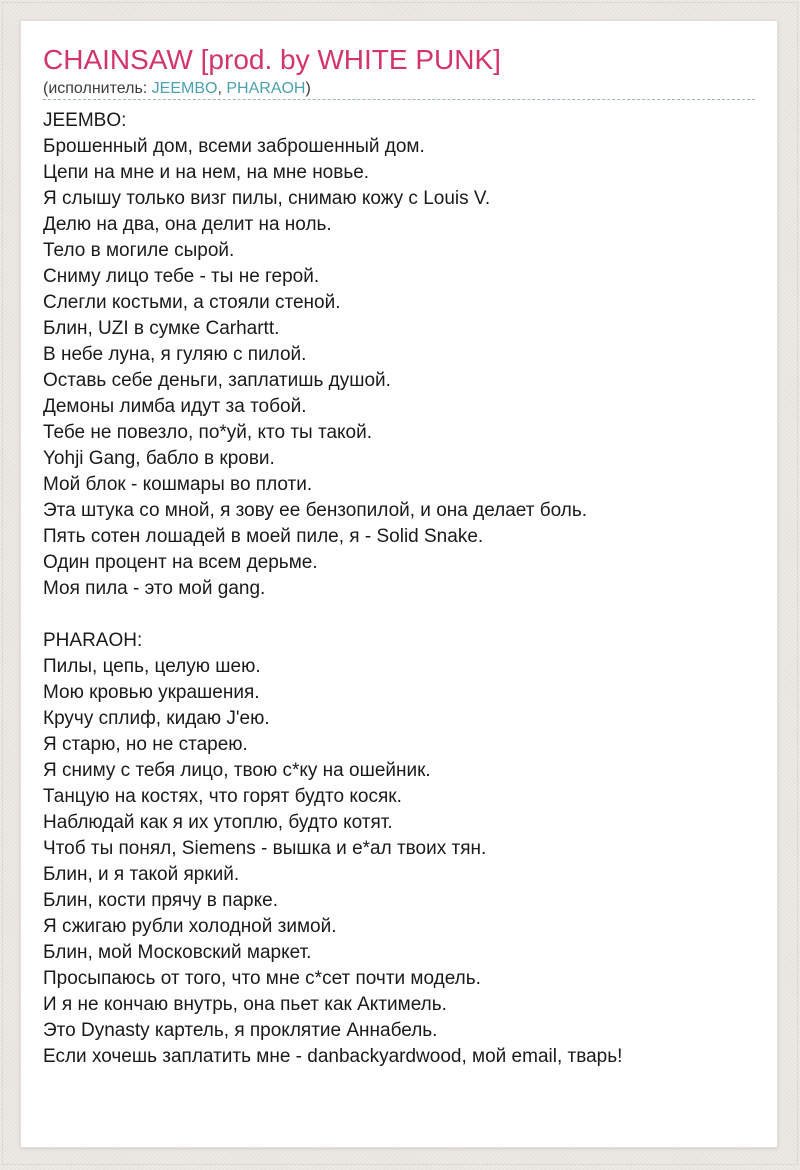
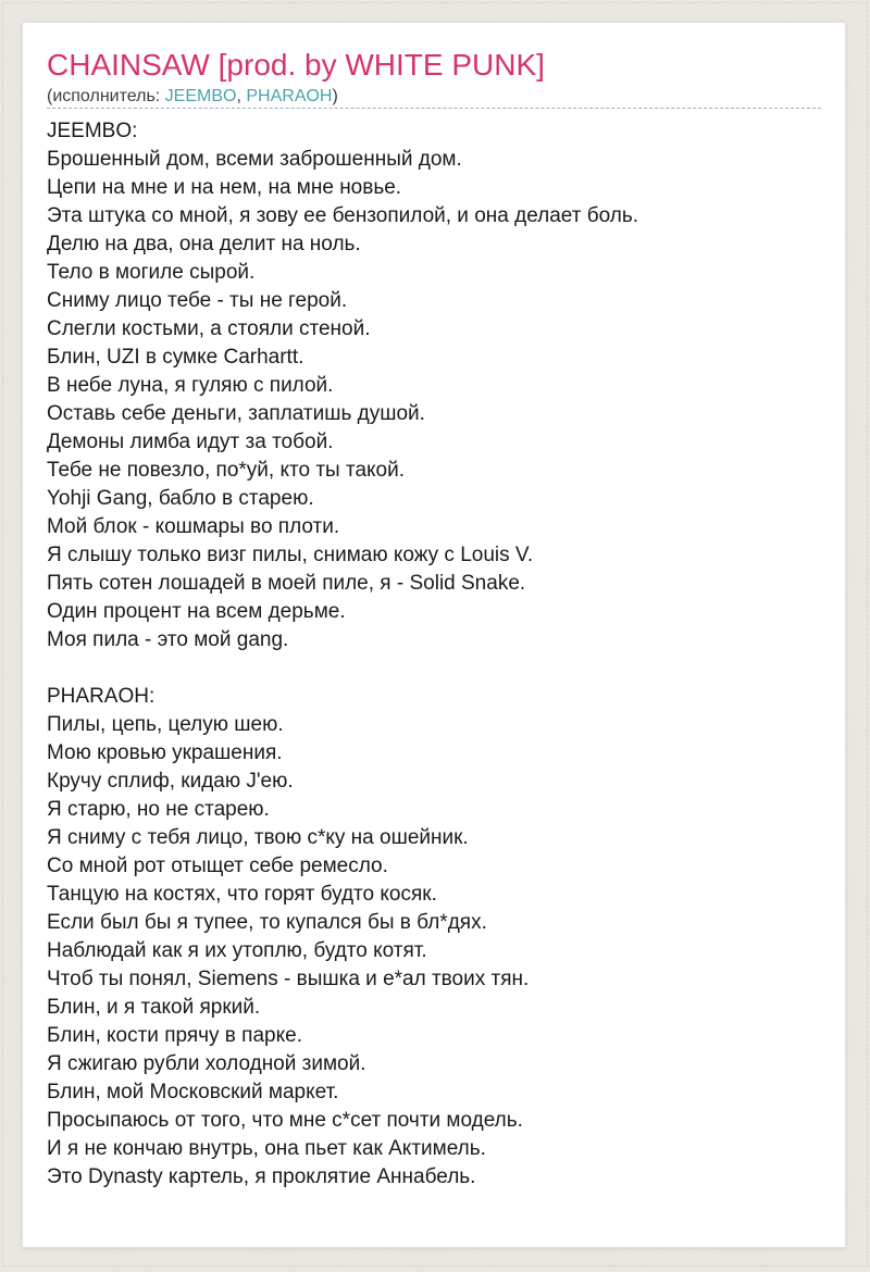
  CHAINSAW [prod. by WHITE PUNK]
  (исполнитель: JEEMBO, PHARAOH)
  JEEMBO:
  Брошенный дом, всеми заброшенный дом.
  Цепи на мне и на нем, на мне новье.
- Я слышу только визг пилы, снимаю кожу с Louis V.
+ Эта штука со мной, я зову ее бензопилой, и она делает боль.
  Делю на два, она делит на ноль.
  Тело в могиле сырой.
  Сниму лицо тебе - ты не герой.
  Слегли костьми, а стояли стеной.
  Блин, UZI в сумке Carhartt.
  В небе луна, я гуляю с пилой.
  Оставь себе деньги, заплатишь душой.
  Демоны лимба идут за тобой.
  Тебе не повезло, по*уй, кто ты такой.
- Yohji Gang, бабло в крови.
+ Yohji Gang, бабло в старею.
  Мой блок - кошмары во плоти.
- Эта штука со мной, я зову ее бензопилой, и она делает боль.
+ Я слышу только визг пилы, снимаю кожу с Louis V.
  Пять сотен лошадей в моей пиле, я - Solid Snake.
  Один процент на всем дерьме.
  Моя пила - это мой gang.
  PHARAOH:
  Пилы, цепь, целую шею.
  Мою кровью украшения.
  Кручу сплиф, кидаю J'ею.
  Я старю, но не старею.
  Я сниму с тебя лицо, твою с*ку на ошейник.
+ Со мной рот отыщет себе ремесло.
  Танцую на костях, что горят будто косяк.
+ Если был бы я тупее, то купался бы в бл*дях.
  Наблюдай как я их утоплю, будто котят.
  Чтоб ты понял, Siemens - вышка и е*ал твоих тян.
  Блин, и я такой яркий.
  Блин, кости прячу в парке.
  Я сжигаю рубли холодной зимой.
  Блин, мой Московский маркет.
  Просыпаюсь от того, что мне с*сет почти модель.
  И я не кончаю внутрь, она пьет как Актимель.
  Это Dynasty картель, я проклятие Аннабель.
- Если хочешь заплатить мне - danbackyardwood, мой email, тварь!
